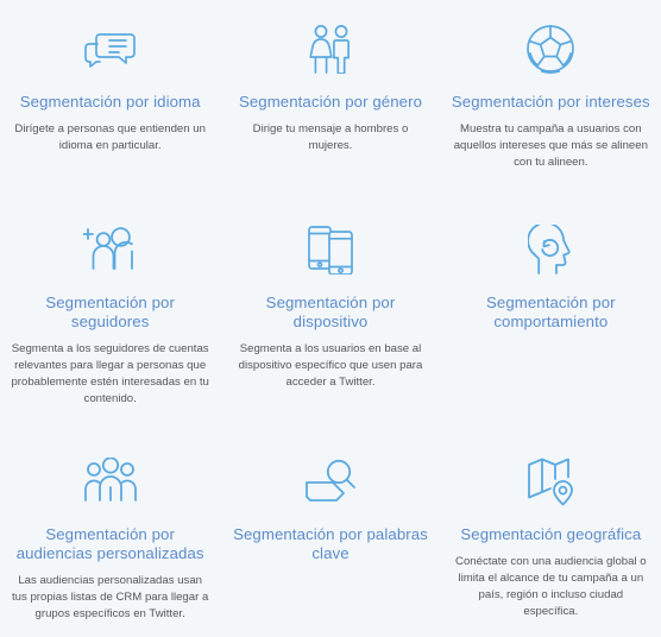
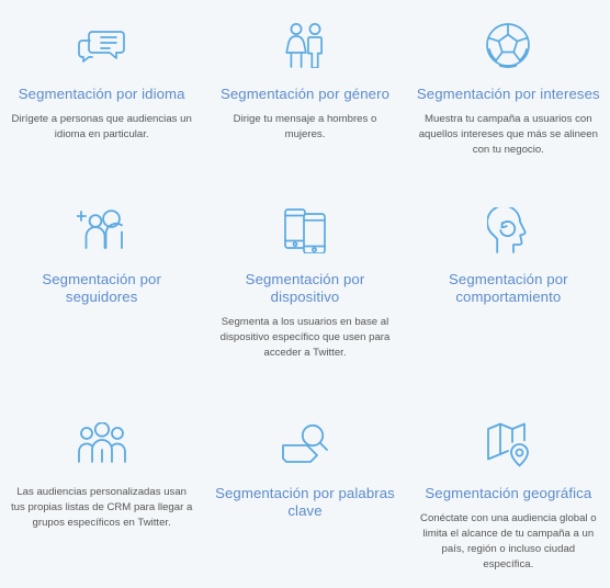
  Segmentación por idioma
- Dirígete a personas que entienden un idioma en particular.
+ Dirígete a personas que audiencias un idioma en particular.
  Segmentación por género
  Dirige tu mensaje a hombres o mujeres.
  Segmentación por intereses
- Muestra tu campaña a usuarios con aquellos intereses que más se alineen con tu alineen.
+ Muestra tu campaña a usuarios con aquellos intereses que más se alineen con tu negocio.
  Segmentación por seguidores
- Segmenta a los seguidores de cuentas relevantes para llegar a personas que probablemente estén interesadas en tu contenido.
  Segmentación por dispositivo
  Segmenta a los usuarios en base al dispositivo específico que usen para acceder a Twitter.
  Segmentación por comportamiento
- Segmentación por audiencias personalizadas
  Las audiencias personalizadas usan tus propias listas de CRM para llegar a grupos específicos en Twitter.
  Segmentación por palabras clave
  Segmentación geográfica
  Conéctate con una audiencia global o limita el alcance de tu campaña a un país, región o incluso ciudad específica.
